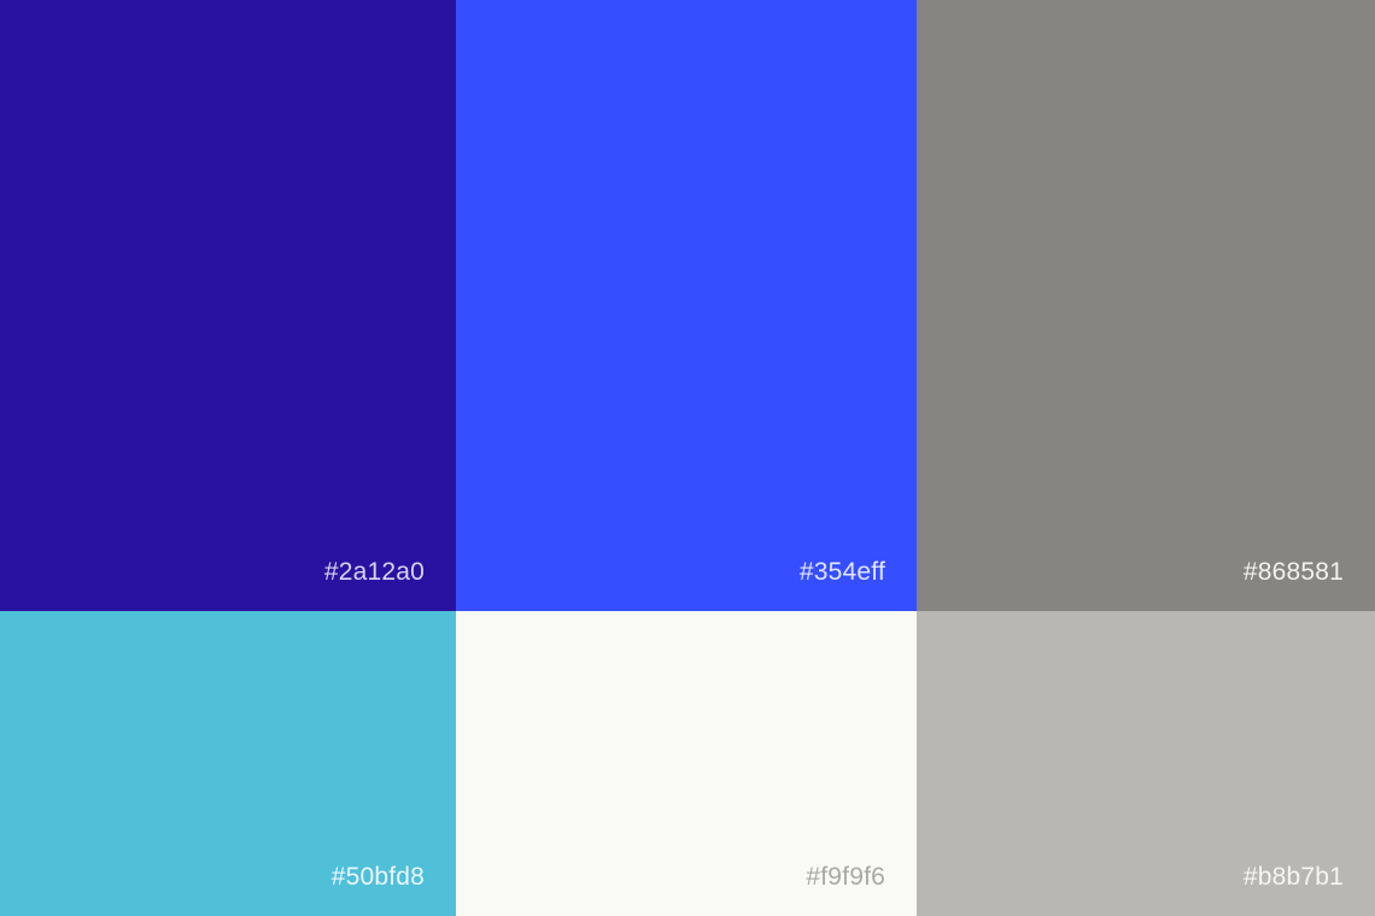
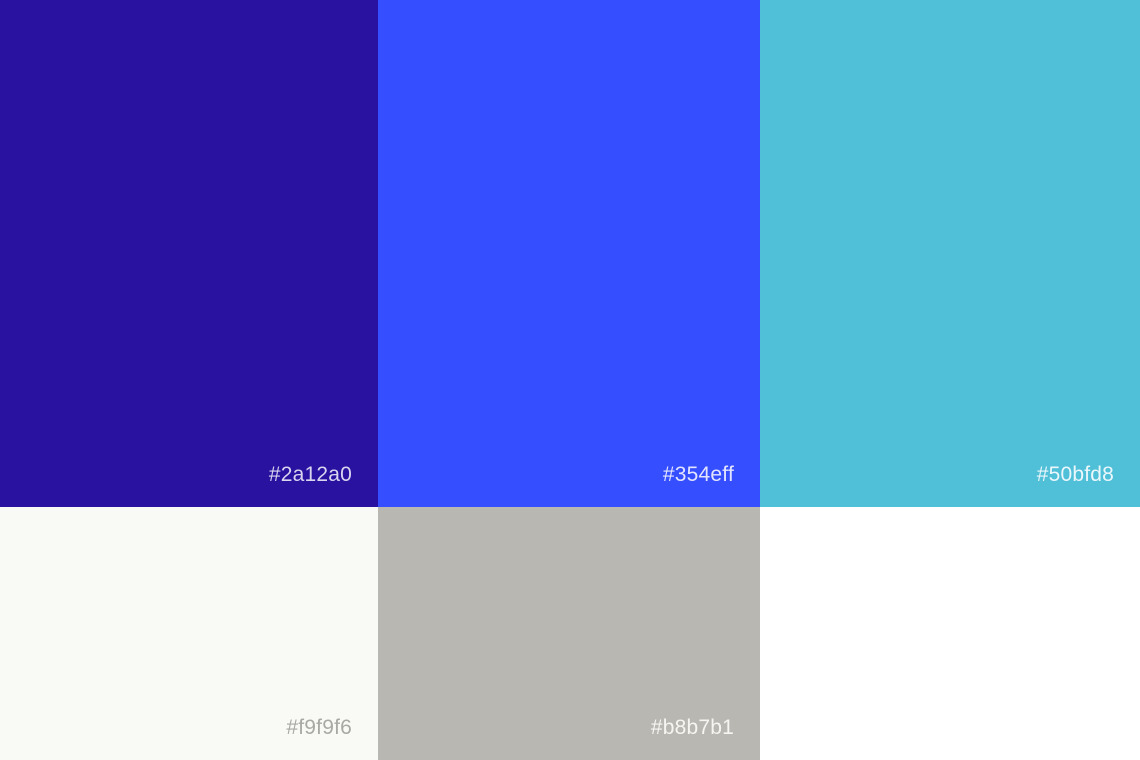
  #2a12a0
  #354eff
- #868581
  #50bfd8
  #f9f9f6
  #b8b7b1
